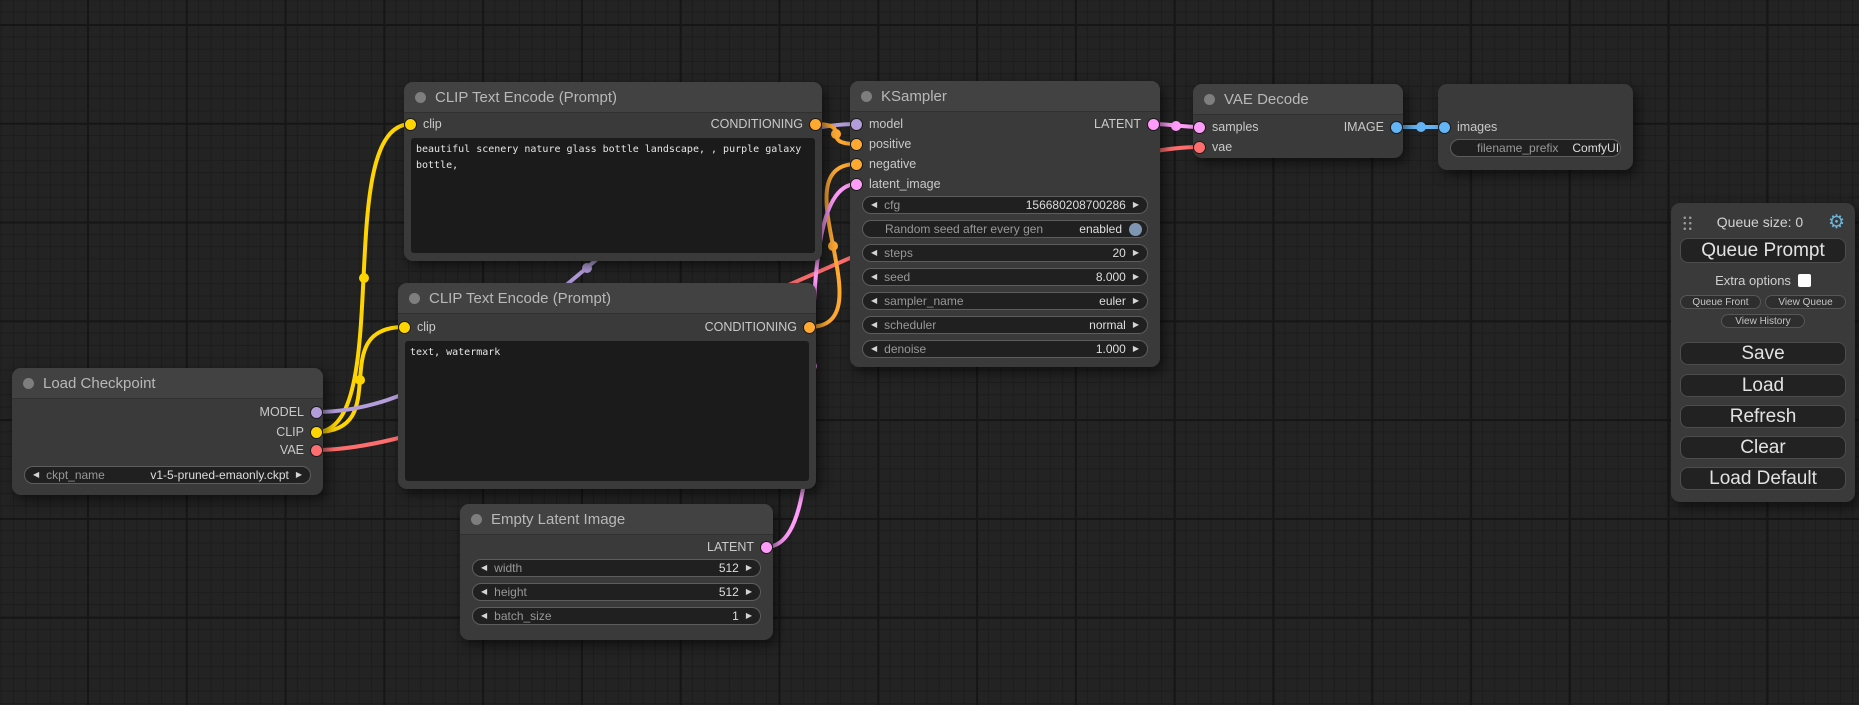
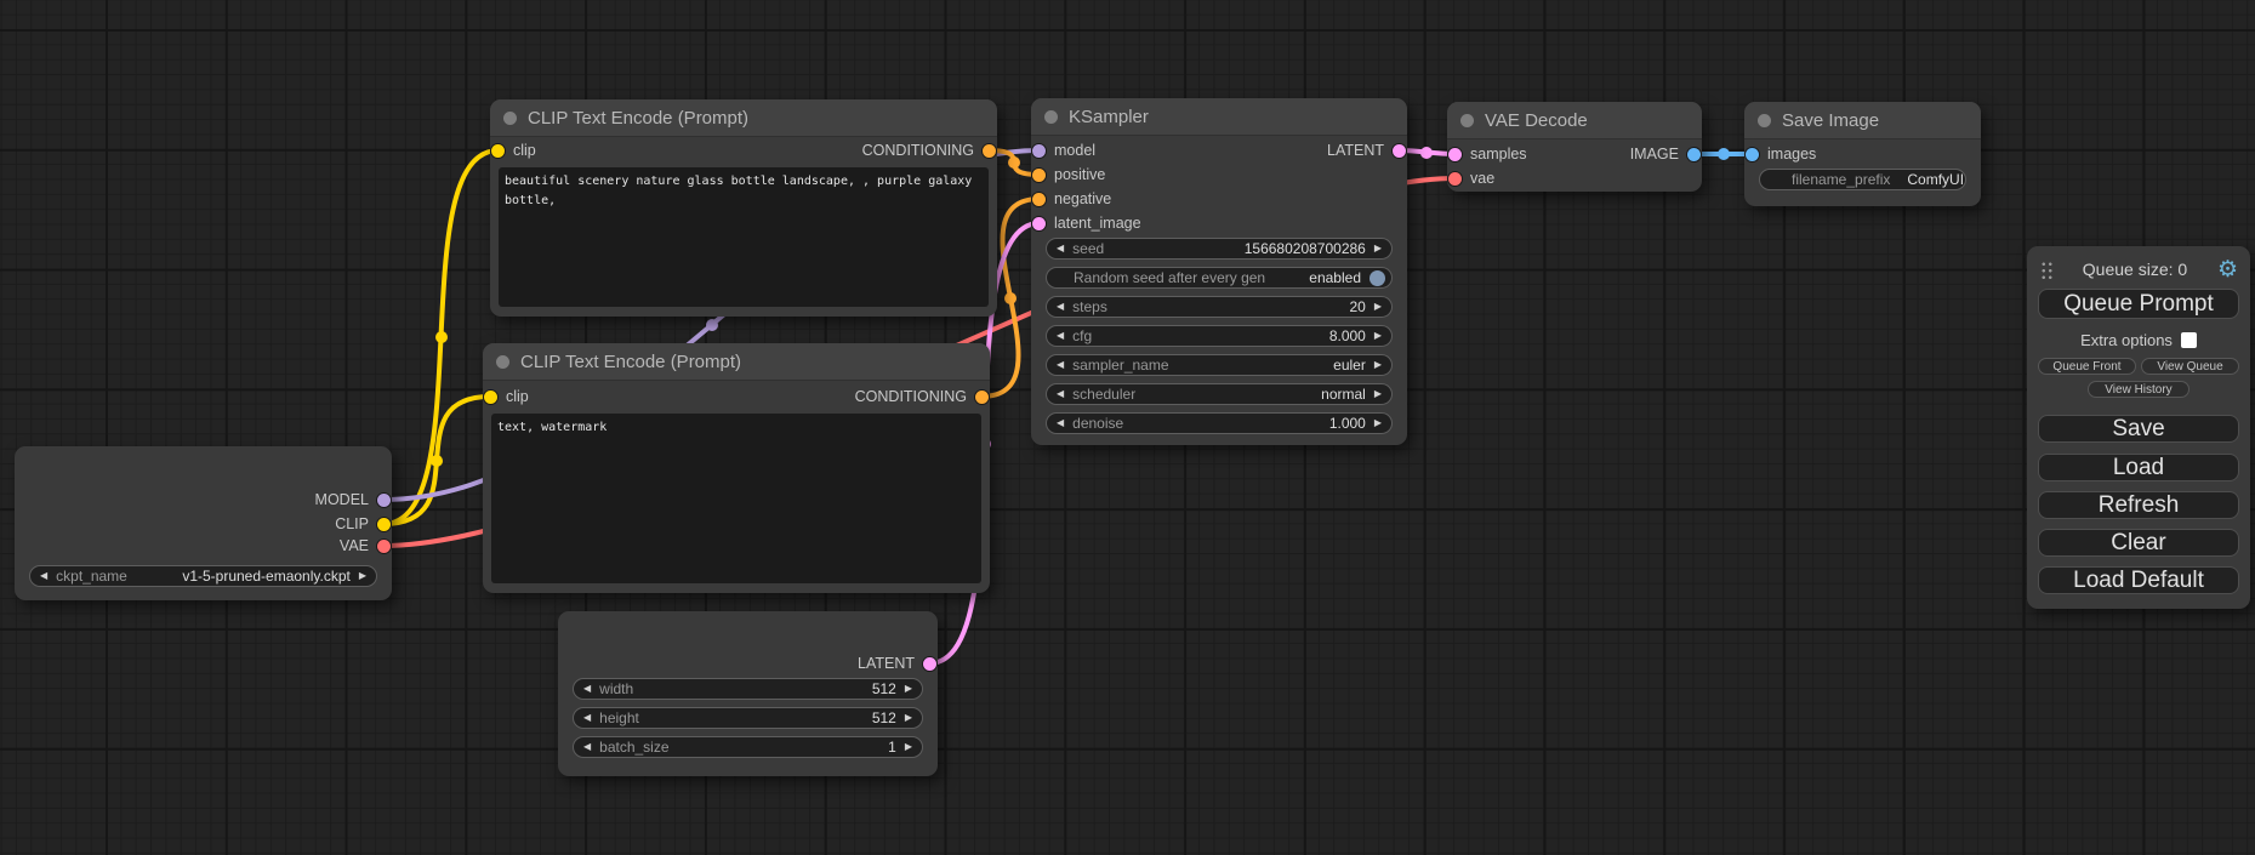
- Load Checkpoint
  MODEL
  CLIP
  VAE
  ◀
  ckpt_name
  v1-5-pruned-emaonly.ckpt
  ▶
  CLIP Text Encode (Prompt)
  clip
  CONDITIONING
  beautiful scenery nature glass bottle landscape, , purple galaxy bottle,
  CLIP Text Encode (Prompt)
  clip
  CONDITIONING
  text, watermark
  KSampler
  model
  positive
  negative
  latent_image
  LATENT
  ◀
- cfg
+ seed
  156680208700286
  ▶
  Random seed after every gen
  enabled
  ◀
  steps
  20
  ▶
  ◀
- seed
+ cfg
  8.000
  ▶
  ◀
  sampler_name
  euler
  ▶
  ◀
  scheduler
  normal
  ▶
  ◀
  denoise
  1.000
  ▶
  VAE Decode
  samples
  vae
  IMAGE
+ Save Image
  images
  filename_prefix
  ComfyUI
- Empty Latent Image
  LATENT
  ◀
  width
  512
  ▶
  ◀
  height
  512
  ▶
  ◀
  batch_size
  1
  ▶
  Queue size: 0
  ⚙
  Queue Prompt
  Extra options
  Queue Front
  View Queue
  View History
  Save
  Load
  Refresh
  Clear
  Load Default
